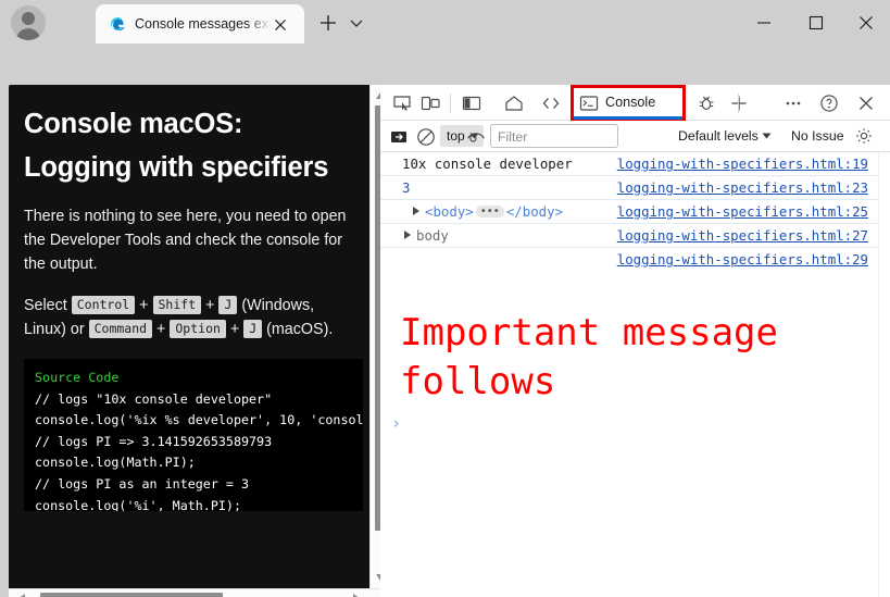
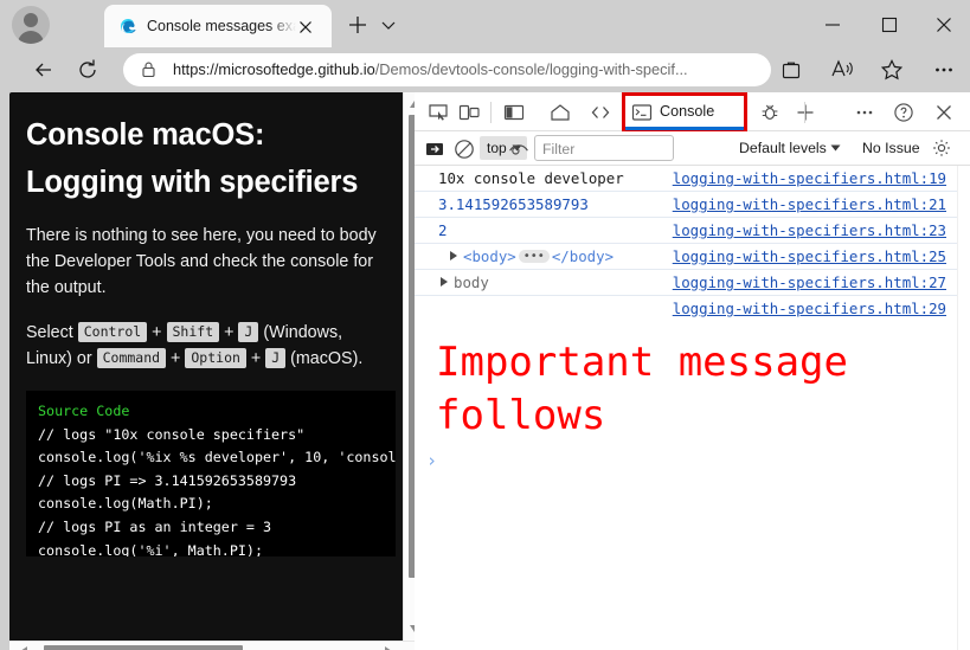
+ https://microsoftedge.github.io/Demos/devtools-console/logging-with-specif...
  Console macOS: Logging with specifiers
- There is nothing to see here, you need to open the Developer Tools and check the console for the output.
+ There is nothing to see here, you need to body the Developer Tools and check the console for the output.
  Select Control + Shift + J (Windows, Linux) or Command + Option + J (macOS).
- Source Code // logs "10x console developer" console.log('%ix %s developer', 10, 'consol // logs PI => 3.141592653589793 console.log(Math.PI); // logs PI as an integer = 3 console.log('%i', Math.PI);
+ Source Code // logs "10x console specifiers" console.log('%ix %s developer', 10, 'consol // logs PI => 3.141592653589793 console.log(Math.PI); // logs PI as an integer = 3 console.log('%i', Math.PI);
  Console
  top
  Filter
  Default levels
  No Issue
  10x console developer
  logging-with-specifiers.html:19
+ 3.141592653589793
+ logging-with-specifiers.html:21
- 3
+ 2
  logging-with-specifiers.html:23
  <body> ••• </body>
  logging-with-specifiers.html:25
  body
  logging-with-specifiers.html:27
  logging-with-specifiers.html:29
  Important message follows
  ›
